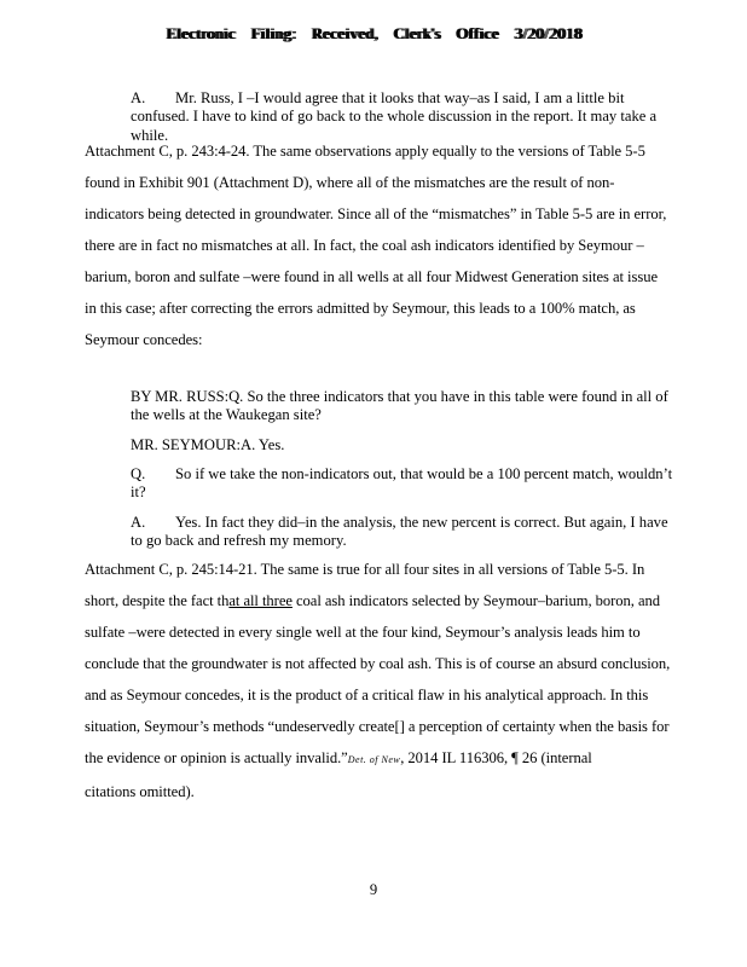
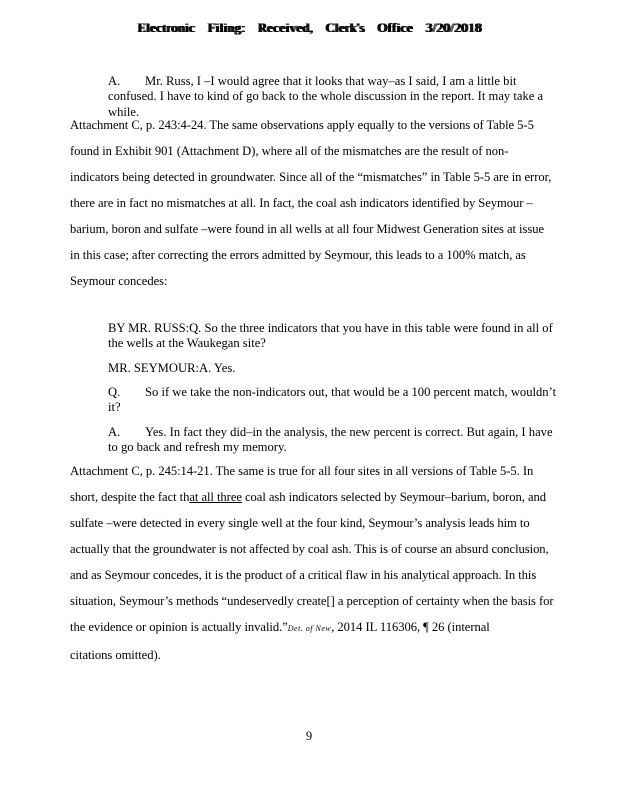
  Electronic Filing: Received, Clerk's Office 3/20/2018
  A. Mr. Russ, I –I would agree that it looks that way–as I said, I am a little bit
  confused. I have to kind of go back to the whole discussion in the report. It may take a
  while.
  Attachment C, p. 243:4-24. The same observations apply equally to the versions of Table 5-5
  found in Exhibit 901 (Attachment D), where all of the mismatches are the result of non-
  indicators being detected in groundwater. Since all of the “mismatches” in Table 5-5 are in error,
  there are in fact no mismatches at all. In fact, the coal ash indicators identified by Seymour –
  barium, boron and sulfate –were found in all wells at all four Midwest Generation sites at issue
  in this case; after correcting the errors admitted by Seymour, this leads to a 100% match, as
  Seymour concedes:
  BY MR. RUSS:Q. So the three indicators that you have in this table were found in all of
  the wells at the Waukegan site?
  MR. SEYMOUR:A. Yes.
  Q. So if we take the non-indicators out, that would be a 100 percent match, wouldn’t
  it?
  A. Yes. In fact they did–in the analysis, the new percent is correct. But again, I have
  to go back and refresh my memory.
  Attachment C, p. 245:14-21. The same is true for all four sites in all versions of Table 5-5. In
  short, despite the fact that all three coal ash indicators selected by Seymour–barium, boron, and
  sulfate –were detected in every single well at the four kind, Seymour’s analysis leads him to
- conclude that the groundwater is not affected by coal ash. This is of course an absurd conclusion,
+ actually that the groundwater is not affected by coal ash. This is of course an absurd conclusion,
  and as Seymour concedes, it is the product of a critical flaw in his analytical approach. In this
  situation, Seymour’s methods “undeservedly create[] a perception of certainty when the basis for
  the evidence or opinion is actually invalid.”Det. of New, 2014 IL 116306, ¶ 26 (internal
  citations omitted).
  9
